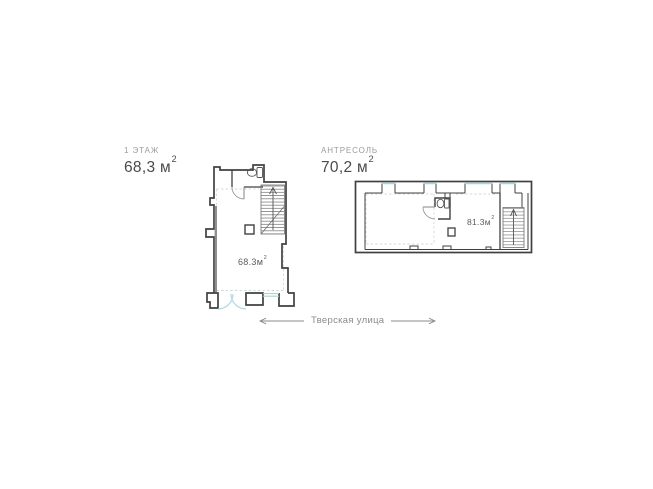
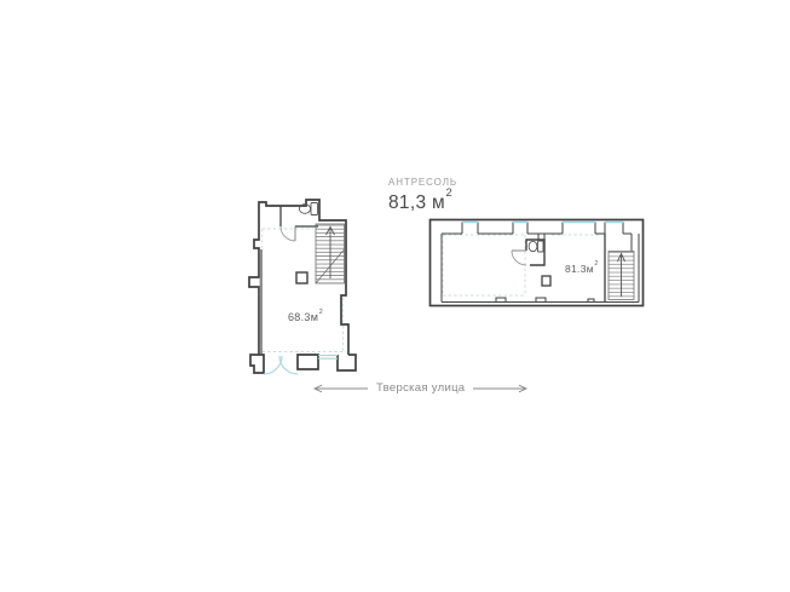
- 1 ЭТАЖ
- 68,3 м2
  АНТРЕСОЛЬ
- 70,2 м2
+ 81,3 м2
  68.3м
  81.3м
  Тверская улица
